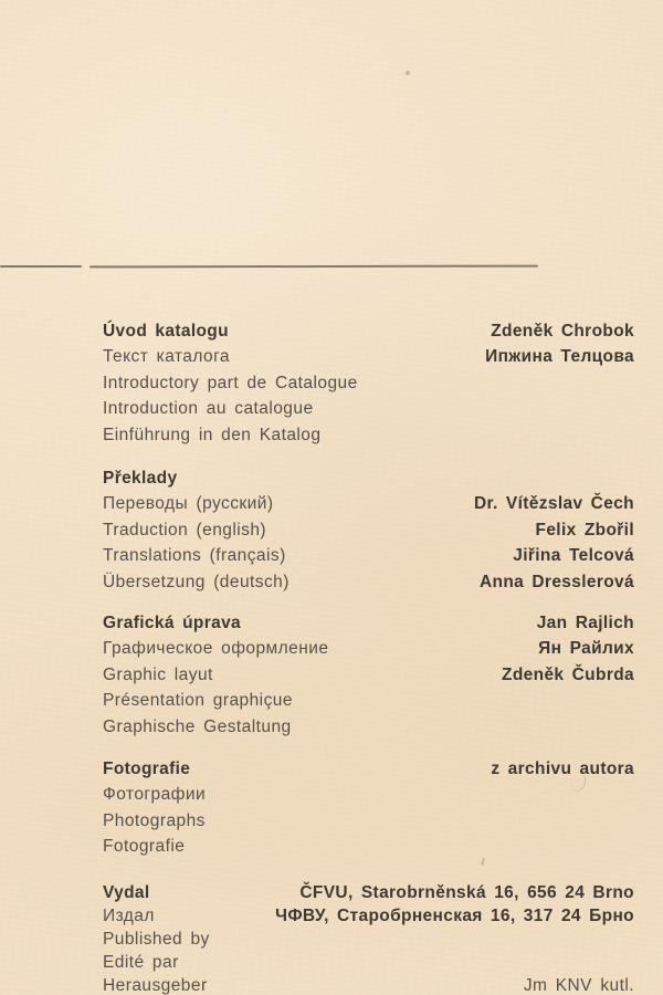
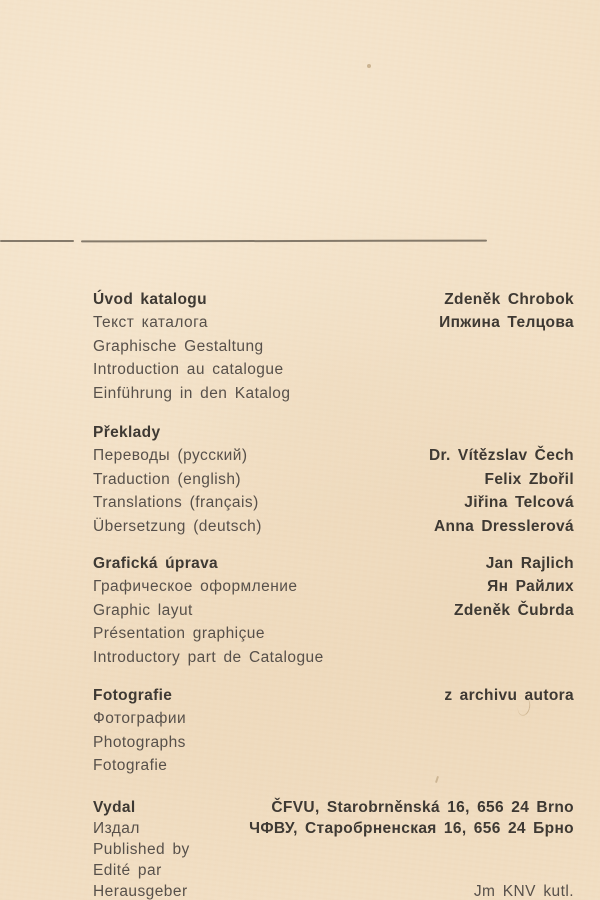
  Úvod katalogu
  Zdeněk Chrobok
  Текст каталога
  Ипжина Телцова
- Introductory part de Catalogue
+ Graphische Gestaltung
  Introduction au catalogue
  Einführung in den Katalog
  Překlady
  Переводы (русский)
  Dr. Vítězslav Čech
  Traduction (english)
  Felix Zbořil
  Translations (français)
  Jiřina Telcová
  Übersetzung (deutsch)
  Anna Dresslerová
  Grafická úprava
  Jan Rajlich
  Графическое оформление
  Ян Райлих
  Graphic layut
  Zdeněk Čubrda
  Présentation graphiçue
- Graphische Gestaltung
+ Introductory part de Catalogue
  Fotografie
  z archivu autora
  Фотографии
  Photographs
  Fotografie
  Vydal
  ČFVU, Starobrněnská 16, 656 24 Brno
  Издал
- ЧФВУ, Старобрненская 16, 317 24 Брно
+ ЧФВУ, Старобрненская 16, 656 24 Брно
  Published by
  Edité par
  Herausgeber
  Jm KNV kutl.
